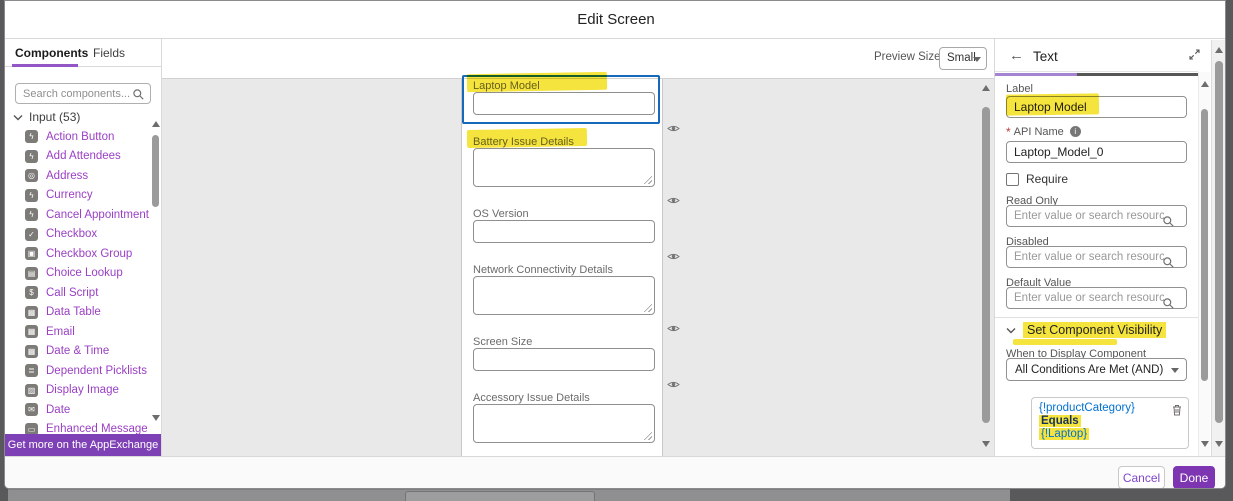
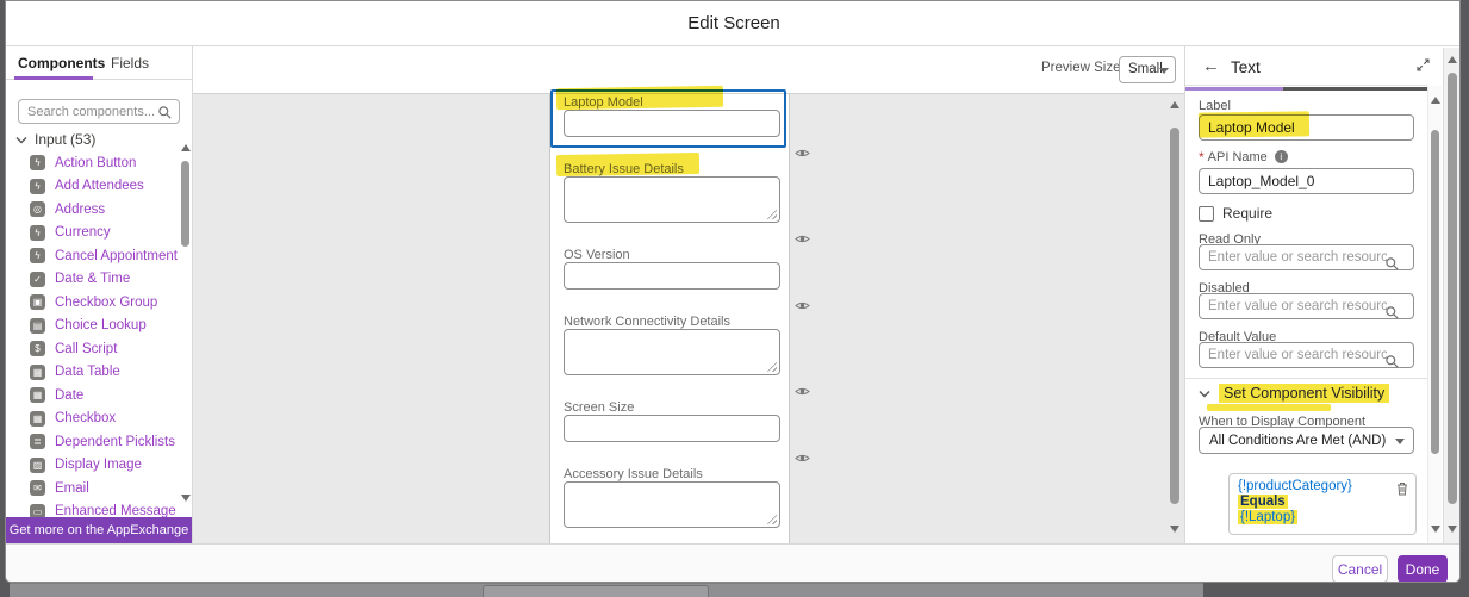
  Edit Screen
  Components
  Fields
  Search components...
  Input (53)
  ϟ
  Action Button
  ϟ
  Add Attendees
  ◎
  Address
  ϟ
  Currency
  ϟ
  Cancel Appointment
  ✓
- Checkbox
+ Date & Time
  ▣
  Checkbox Group
  ▤
  Choice Lookup
  $
  Call Script
  ▦
  Data Table
  ▦
- Email
+ Date
  ▦
- Date & Time
+ Checkbox
  ≣
  Dependent Picklists
  ▨
  Display Image
  ✉
- Date
+ Email
  ▭
  Enhanced Message
  Get more on the AppExchange
  Preview Size
  Small
  Laptop Model
  Battery Issue Details
  OS Version
  Network Connectivity Details
  Screen Size
  Accessory Issue Details
  ←
  Text
  Label
  Laptop Model
  *
  API Name
  i
  Laptop_Model_0
  Require
  Read Only
  Enter value or search resourc
  Disabled
  Enter value or search resourc
  Default Value
  Enter value or search resourc
  Set Component Visibility
  When to Display Component
  All Conditions Are Met (AND)
  {!productCategory}
  Equals
  {!Laptop}
  Cancel
  Done
